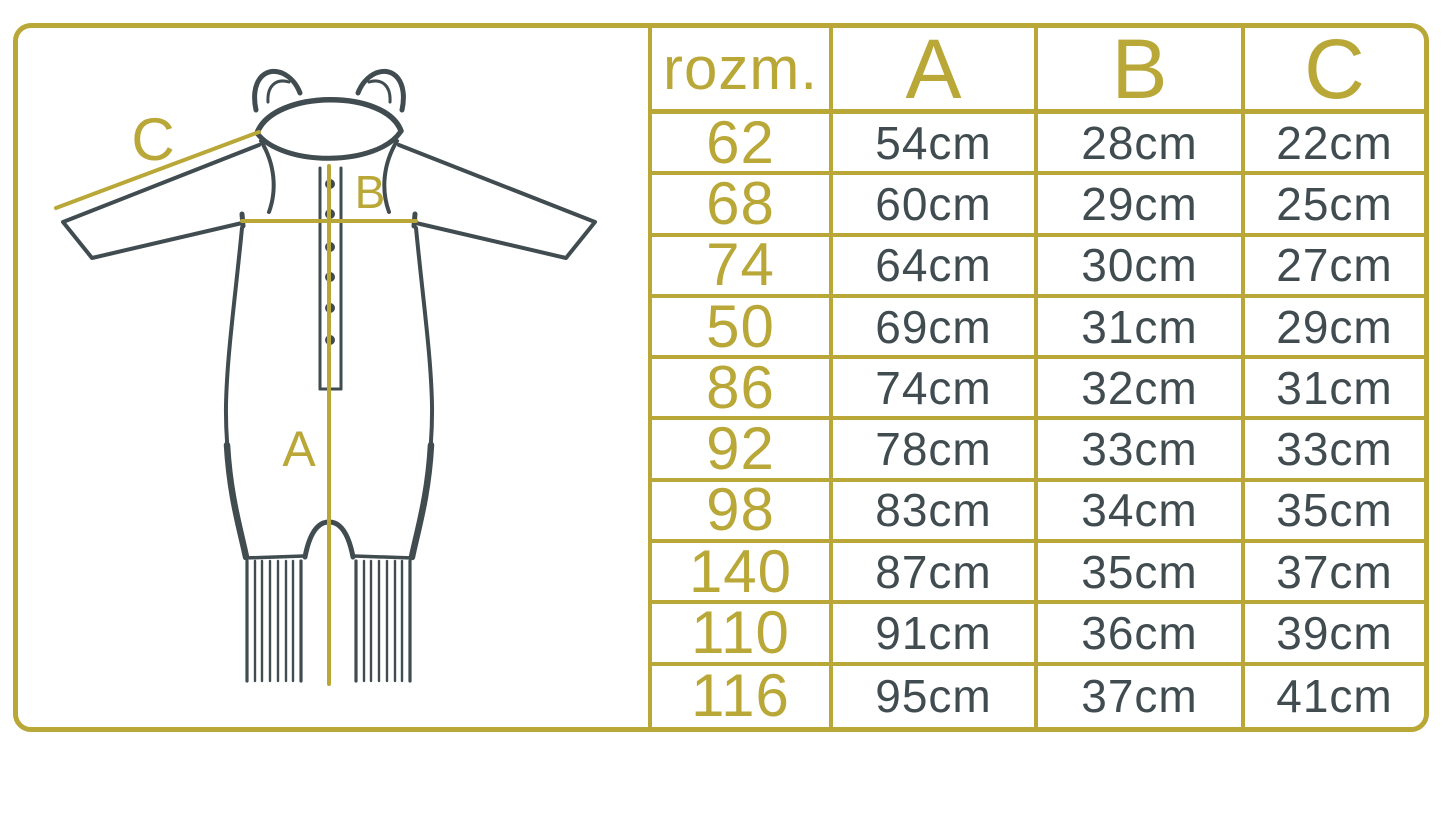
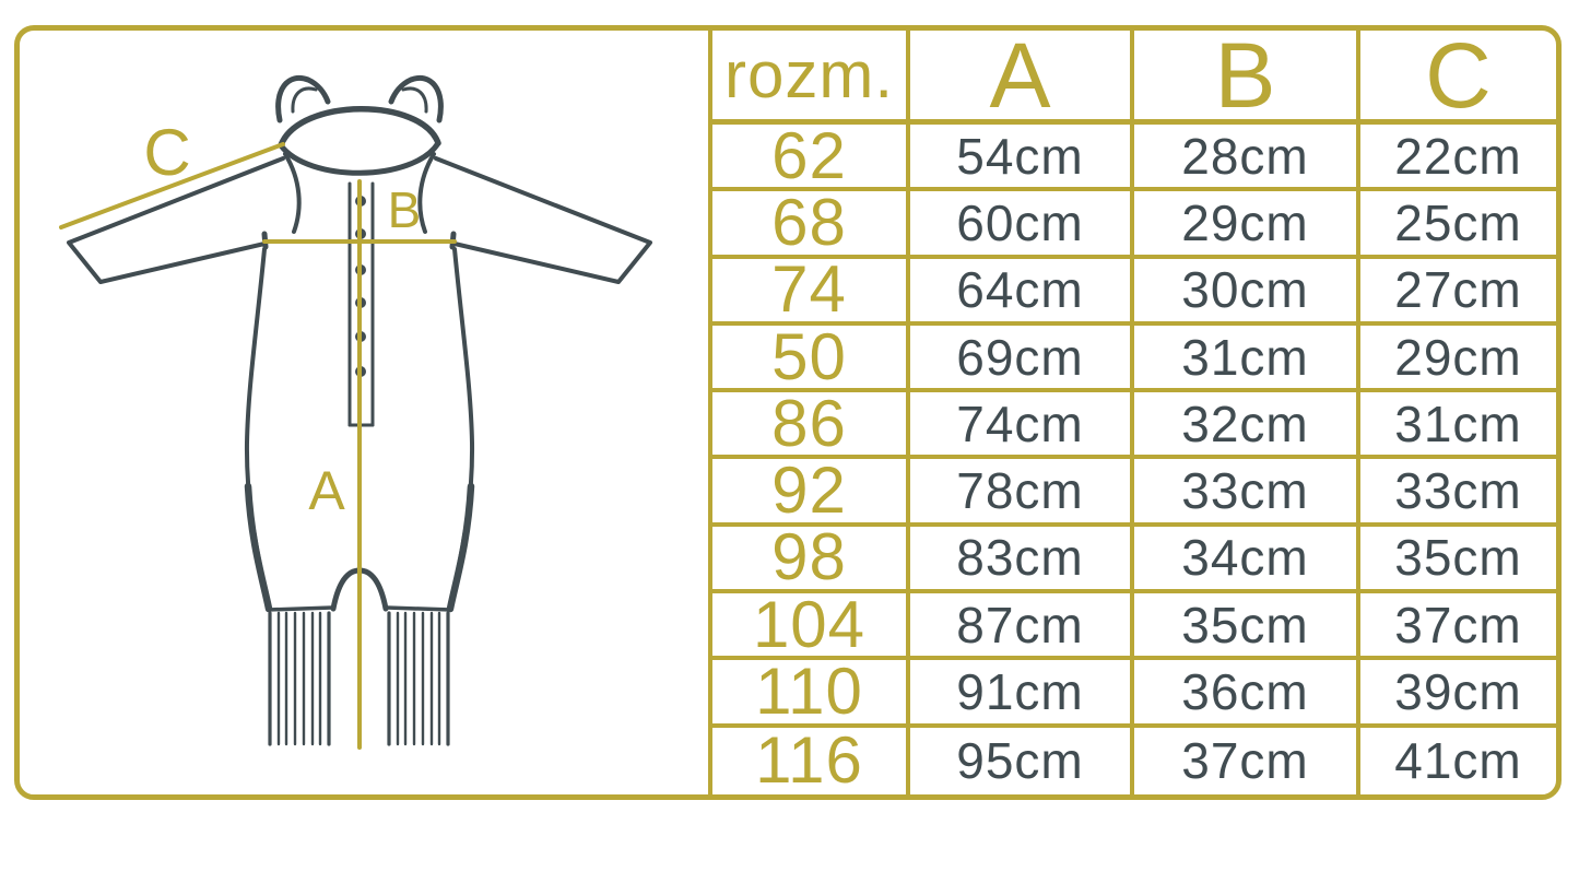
  C
  B
  A
  rozm.
  A
  B
  C
  62
  54cm
  28cm
  22cm
  68
  60cm
  29cm
  25cm
  74
  64cm
  30cm
  27cm
  50
  69cm
  31cm
  29cm
  86
  74cm
  32cm
  31cm
  92
  78cm
  33cm
  33cm
  98
  83cm
  34cm
  35cm
- 140
+ 104
  87cm
  35cm
  37cm
  110
  91cm
  36cm
  39cm
  116
  95cm
  37cm
  41cm
